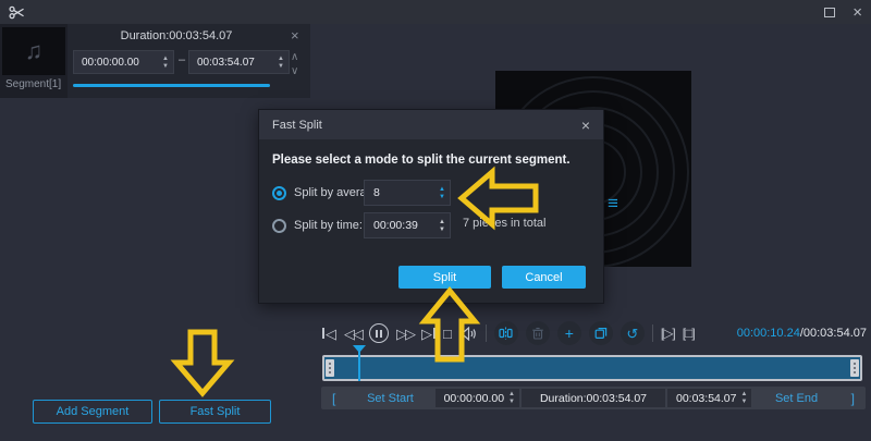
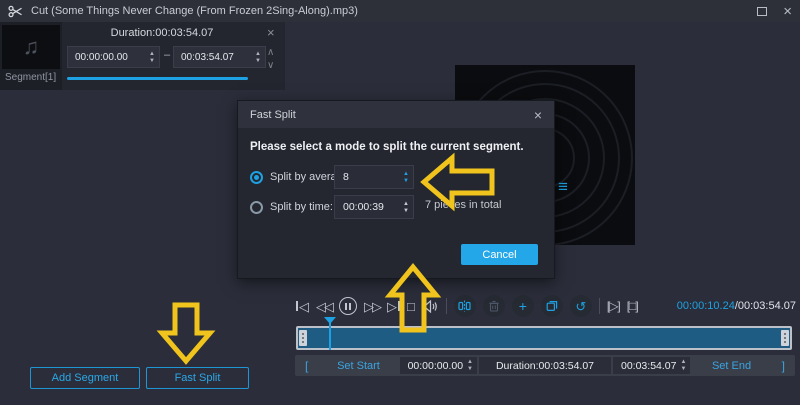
+ Cut (Some Things Never Change (From Frozen 2Sing-Along).mp3)
  ×
  ♫
  Segment[1]
  Duration:00:03:54.07
  00:00:00.00
  –
  00:03:54.07
  ×
  ∧
  ∨
  ≡
  ◁
  ◁◁
  ▷▷
  ▷
  □
  +
  ↺
  [▷]
  [□]
  00:00:10.24/00:03:54.07
  [
  Set Start
  00:00:00.00
  Duration:00:03:54.07
  00:03:54.07
  Set End
  ]
  Add Segment
  Fast Split
  Fast Split
  ×
  Please select a mode to split the current segment.
  Split by aver
  8
  Split by time:
  00:00:39
  7 piees in total
- Split
  Cancel
